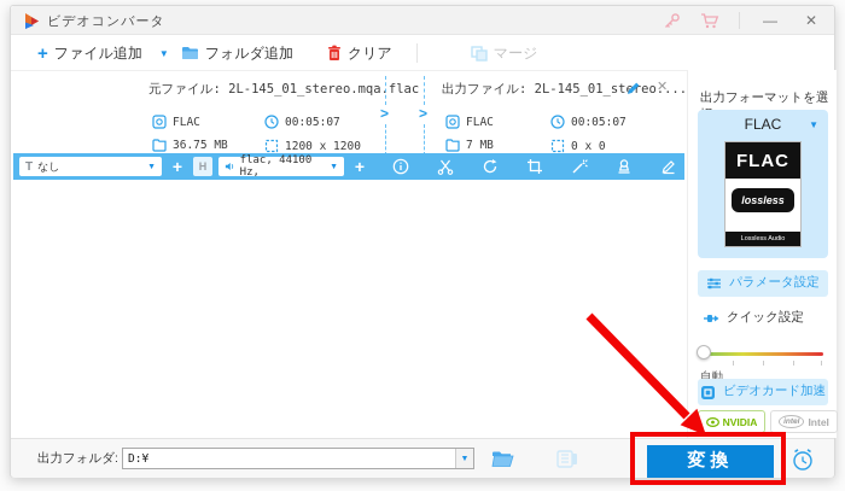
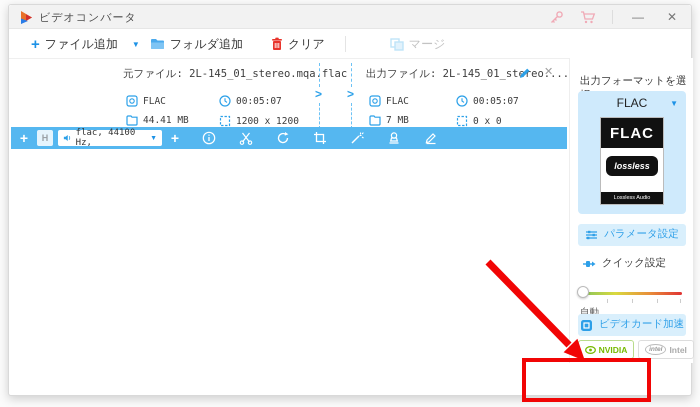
  ビデオコンバータ
  —
  ✕
  +
  ファイル追加
  ▼
  フォルダ追加
  クリア
  マージ
  元ファイル: 2L-145_01_stereo.mqa.flac
  FLAC
  00:05:07
- 36.75 MB
+ 44.41 MB
  1200 x 1200
  >
  >
  出力ファイル: 2L-145_01_stereo....
  ✕
  FLAC
  00:05:07
  7 MB
  0 x 0
- T
- なし
  +
  H
  flac, 44100 Hz,
  +
  出力フォーマットを選
  FLAC
  ▼
  FLAC
  lossless
  パラメータ設定
  クイック設定
  自動
  ビデオカード加速
  NVIDIA
  Intel
- 出力フォルダ:
- D:¥
- 変換
